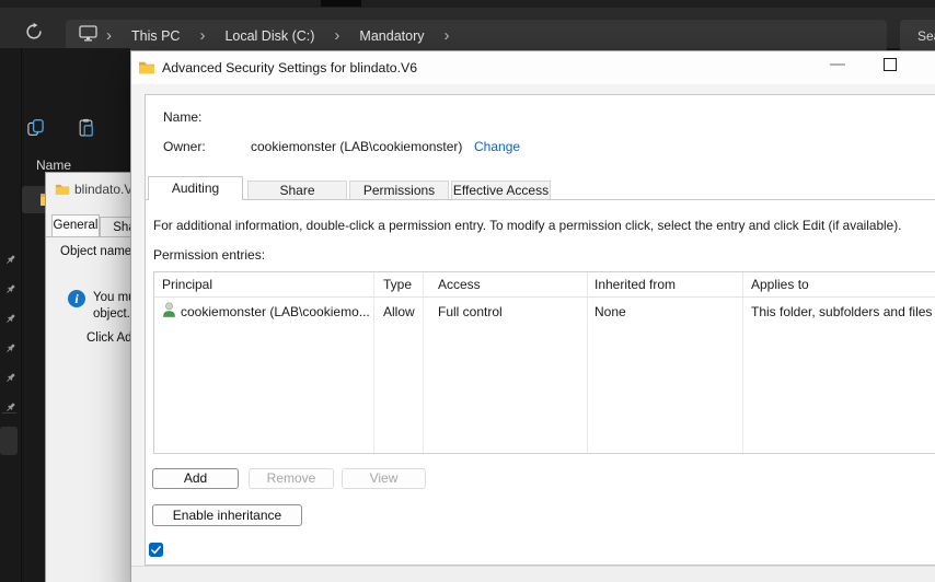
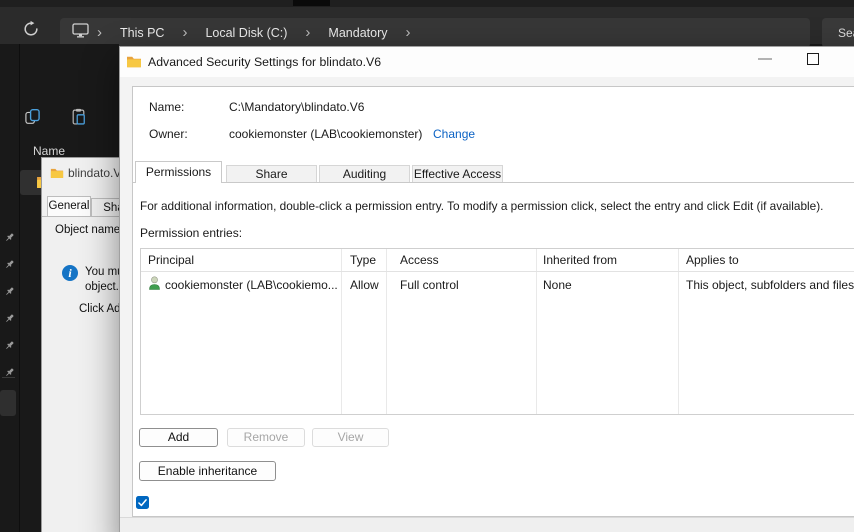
  ›
  This PC
  ›
  Local Disk (C:)
  ›
  Mandatory
  ›
  Name
  blindato.V
  General
  Object name
  i
  object.
  Click Ad
  Advanced Security Settings for blindato.V6
  Name:
+ C:\Mandatory\blindato.V6
  Owner:
  cookiemonster (LAB\cookiemonster)
  Change
- Auditing
+ Permissions
  Share
- Permissions
+ Auditing
  Effective Access
  For additional information, double-click a permission entry. To modify a permission click, select the entry and click Edit (if available).
  Permission entries:
  Principal
  Type
  Access
  Inherited from
  Applies to
  cookiemonster (LAB\cookiemo...
  Allow
  Full control
  None
- This folder, subfolders and files
+ This object, subfolders and files
  Add
  Remove
  View
  Enable inheritance
